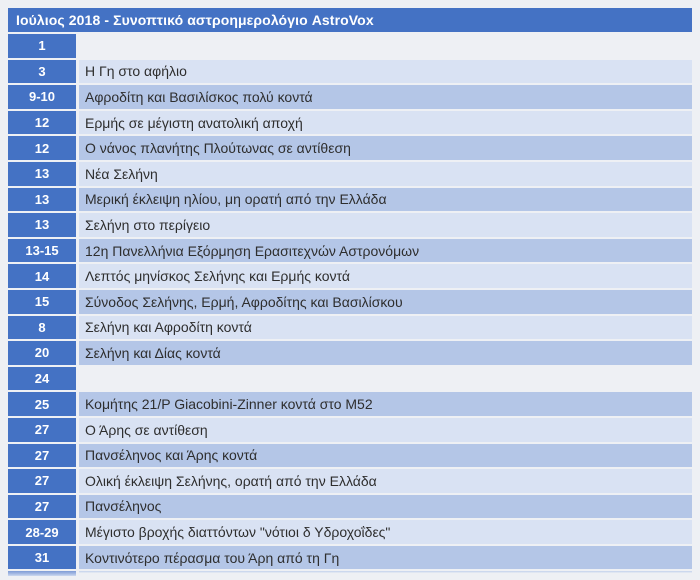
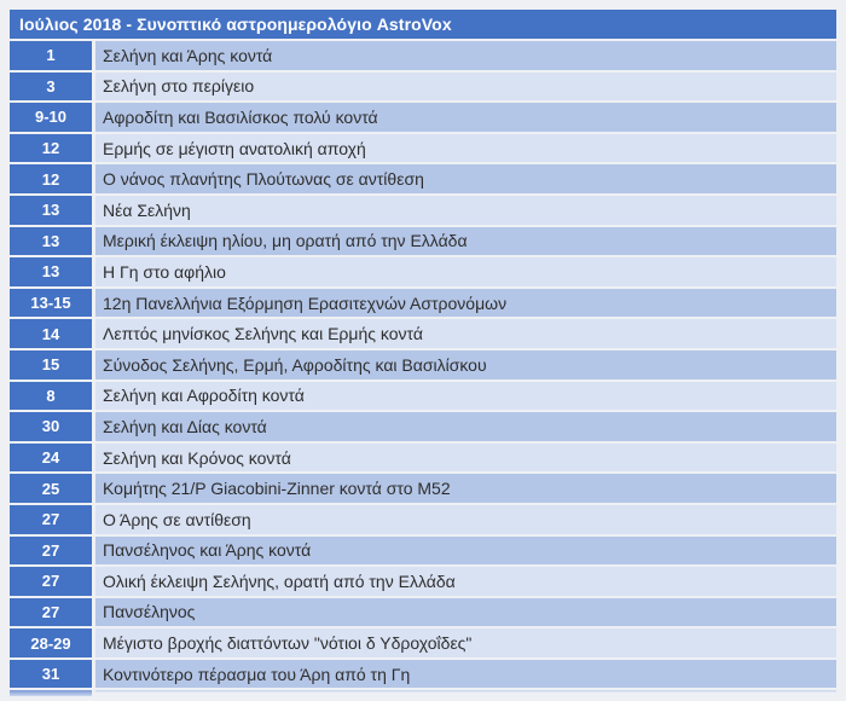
  Ιούλιος 2018 - Συνοπτικό αστροημερολόγιο AstroVox
  1
+ Σελήνη και Άρης κοντά
  3
- Η Γη στο αφήλιο
+ Σελήνη στο περίγειο
  9-10
  Αφροδίτη και Βασιλίσκος πολύ κοντά
  12
  Ερμής σε μέγιστη ανατολική αποχή
  12
  Ο νάνος πλανήτης Πλούτωνας σε αντίθεση
  13
  Νέα Σελήνη
  13
  Μερική έκλειψη ηλίου, μη ορατή από την Ελλάδα
  13
- Σελήνη στο περίγειο
+ Η Γη στο αφήλιο
  13-15
  12η Πανελλήνια Εξόρμηση Ερασιτεχνών Αστρονόμων
  14
  Λεπτός μηνίσκος Σελήνης και Ερμής κοντά
  15
  Σύνοδος Σελήνης, Ερμή, Αφροδίτης και Βασιλίσκου
  8
  Σελήνη και Αφροδίτη κοντά
- 20
+ 30
  Σελήνη και Δίας κοντά
  24
+ Σελήνη και Κρόνος κοντά
  25
  Κομήτης 21/P Giacobini-Zinner κοντά στο M52
  27
  Ο Άρης σε αντίθεση
  27
  Πανσέληνος και Άρης κοντά
  27
  Ολική έκλειψη Σελήνης, ορατή από την Ελλάδα
  27
  Πανσέληνος
  28-29
  Μέγιστο βροχής διαττόντων "νότιοι δ Υδροχοΐδες"
  31
  Κοντινότερο πέρασμα του Άρη από τη Γη
